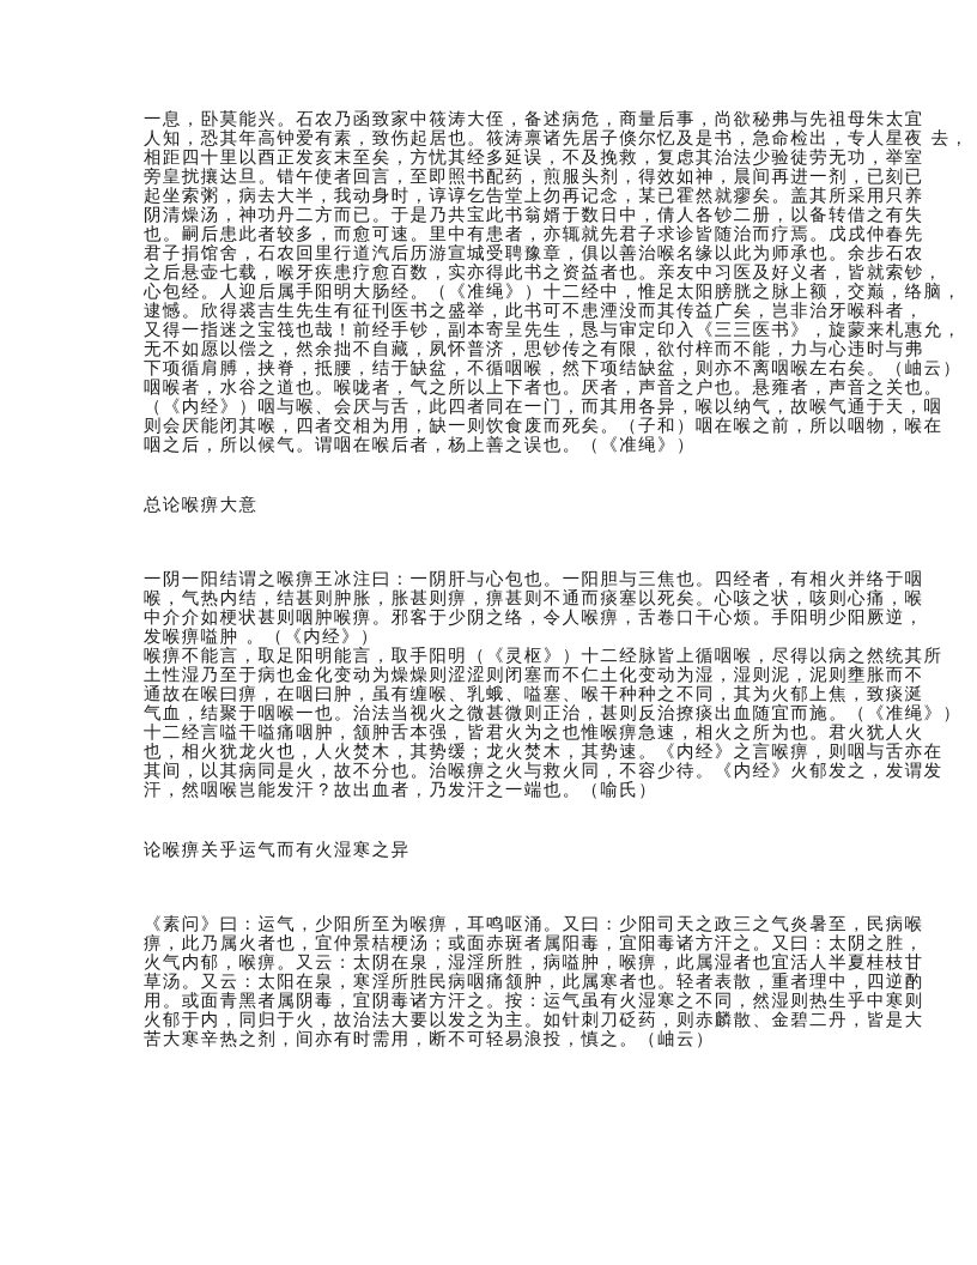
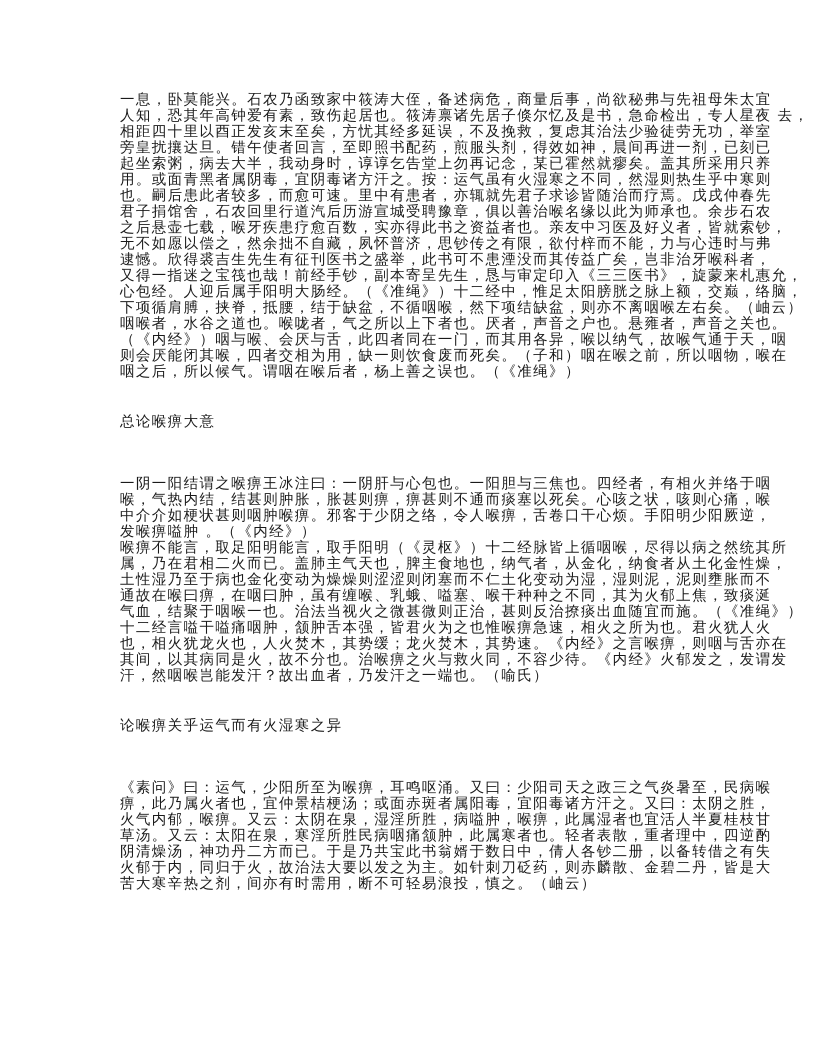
  一息，卧莫能兴。石农乃函致家中筱涛大侄，备述病危，商量后事，尚欲秘弗与先祖母朱太宜
  人知，恐其年高钟爱有素，致伤起居也。筱涛禀诸先居子倏尔忆及是书，急命检出，专人星夜 去，
  相距四十里以酉正发亥末至矣，方忧其经多延误，不及挽救，复虑其治法少验徒劳无功，举室
  旁皇扰攘达旦。错午使者回言，至即照书配药，煎服头剂，得效如神，晨间再进一剂，已刻已
  起坐索粥，病去大半，我动身时，谆谆乞告堂上勿再记念，某已霍然就瘳矣。盖其所采用只养
- 阴清燥汤，神功丹二方而已。于是乃共宝此书翁婿于数日中，倩人各钞二册，以备转借之有失
+ 用。或面青黑者属阴毒，宜阴毒诸方汗之。按：运气虽有火湿寒之不同，然湿则热生乎中寒则
  也。嗣后患此者较多，而愈可速。里中有患者，亦辄就先君子求诊皆随治而疗焉。戊戌仲春先
  君子捐馆舍，石农回里行道汽后历游宣城受聘豫章，俱以善治喉名缘以此为师承也。余步石农
  之后悬壶七载，喉牙疾患疗愈百数，实亦得此书之资益者也。亲友中习医及好义者，皆就索钞，
- 心包经。人迎后属手阳明大肠经。（《准绳》）十二经中，惟足太阳膀胱之脉上额，交巅，络脑，
+ 无不如愿以偿之，然余拙不自藏，夙怀普济，思钞传之有限，欲付梓而不能，力与心违时与弗
  逮憾。欣得裘吉生先生有征刊医书之盛举，此书可不患湮没而其传益广矣，岂非治牙喉科者，
  又得一指迷之宝筏也哉！前经手钞，副本寄呈先生，恳与审定印入《三三医书》，旋蒙来札惠允，
- 无不如愿以偿之，然余拙不自藏，夙怀普济，思钞传之有限，欲付梓而不能，力与心违时与弗
+ 心包经。人迎后属手阳明大肠经。（《准绳》）十二经中，惟足太阳膀胱之脉上额，交巅，络脑，
  下项循肩膊，挟脊，抵腰，结于缺盆，不循咽喉，然下项结缺盆，则亦不离咽喉左右矣。（岫云）
  咽喉者，水谷之道也。喉咙者，气之所以上下者也。厌者，声音之户也。悬雍者，声音之关也。
  （《内经》）咽与喉、会厌与舌，此四者同在一门，而其用各异，喉以纳气，故喉气通于天，咽
  则会厌能闭其喉，四者交相为用，缺一则饮食废而死矣。（子和）咽在喉之前，所以咽物，喉在
  咽之后，所以候气。谓咽在喉后者，杨上善之误也。（《准绳》）
  总论喉痹大意
  一阴一阳结谓之喉痹王冰注曰：一阴肝与心包也。一阳胆与三焦也。四经者，有相火并络于咽
  喉，气热内结，结甚则肿胀，胀甚则痹，痹甚则不通而痰塞以死矣。心咳之状，咳则心痛，喉
  中介介如梗状甚则咽肿喉痹。邪客于少阴之络，令人喉痹，舌卷口干心烦。手阳明少阳厥逆，
  发喉痹嗌肿 。（《内经》）
  喉痹不能言，取足阳明能言，取手阳明（《灵枢》）十二经脉皆上循咽喉，尽得以病之然统其所
+ 属，乃在君相二火而已。盖肺主气天也，脾主食地也，纳气者，从金化，纳食者从土化金性燥，
  土性湿乃至于病也金化变动为燥燥则涩涩则闭塞而不仁土化变动为湿，湿则泥，泥则壅胀而不
  通故在喉曰痹，在咽曰肿，虽有缠喉、乳蛾、嗌塞、喉干种种之不同，其为火郁上焦，致痰涎
  气血，结聚于咽喉一也。治法当视火之微甚微则正治，甚则反治撩痰出血随宜而施。（《准绳》）
  十二经言嗌干嗌痛咽肿，颔肿舌本强，皆君火为之也惟喉痹急速，相火之所为也。君火犹人火
  也，相火犹龙火也，人火焚木，其势缓；龙火焚木，其势速。《内经》之言喉痹，则咽与舌亦在
  其间，以其病同是火，故不分也。治喉痹之火与救火同，不容少待。《内经》火郁发之，发谓发
  汗，然咽喉岂能发汗？故出血者，乃发汗之一端也。（喻氏）
  论喉痹关乎运气而有火湿寒之异
  《素问》曰：运气，少阳所至为喉痹，耳鸣呕涌。又曰：少阳司天之政三之气炎暑至，民病喉
  痹，此乃属火者也，宜仲景桔梗汤；或面赤斑者属阳毒，宜阳毒诸方汗之。又曰：太阴之胜，
  火气内郁，喉痹。又云：太阴在泉，湿淫所胜，病嗌肿，喉痹，此属湿者也宜活人半夏桂枝甘
  草汤。又云：太阳在泉，寒淫所胜民病咽痛颔肿，此属寒者也。轻者表散，重者理中，四逆酌
- 用。或面青黑者属阴毒，宜阴毒诸方汗之。按：运气虽有火湿寒之不同，然湿则热生乎中寒则
+ 阴清燥汤，神功丹二方而已。于是乃共宝此书翁婿于数日中，倩人各钞二册，以备转借之有失
  火郁于内，同归于火，故治法大要以发之为主。如针刺刀砭药，则赤麟散、金碧二丹，皆是大
  苦大寒辛热之剂，间亦有时需用，断不可轻易浪投，慎之。（岫云）
